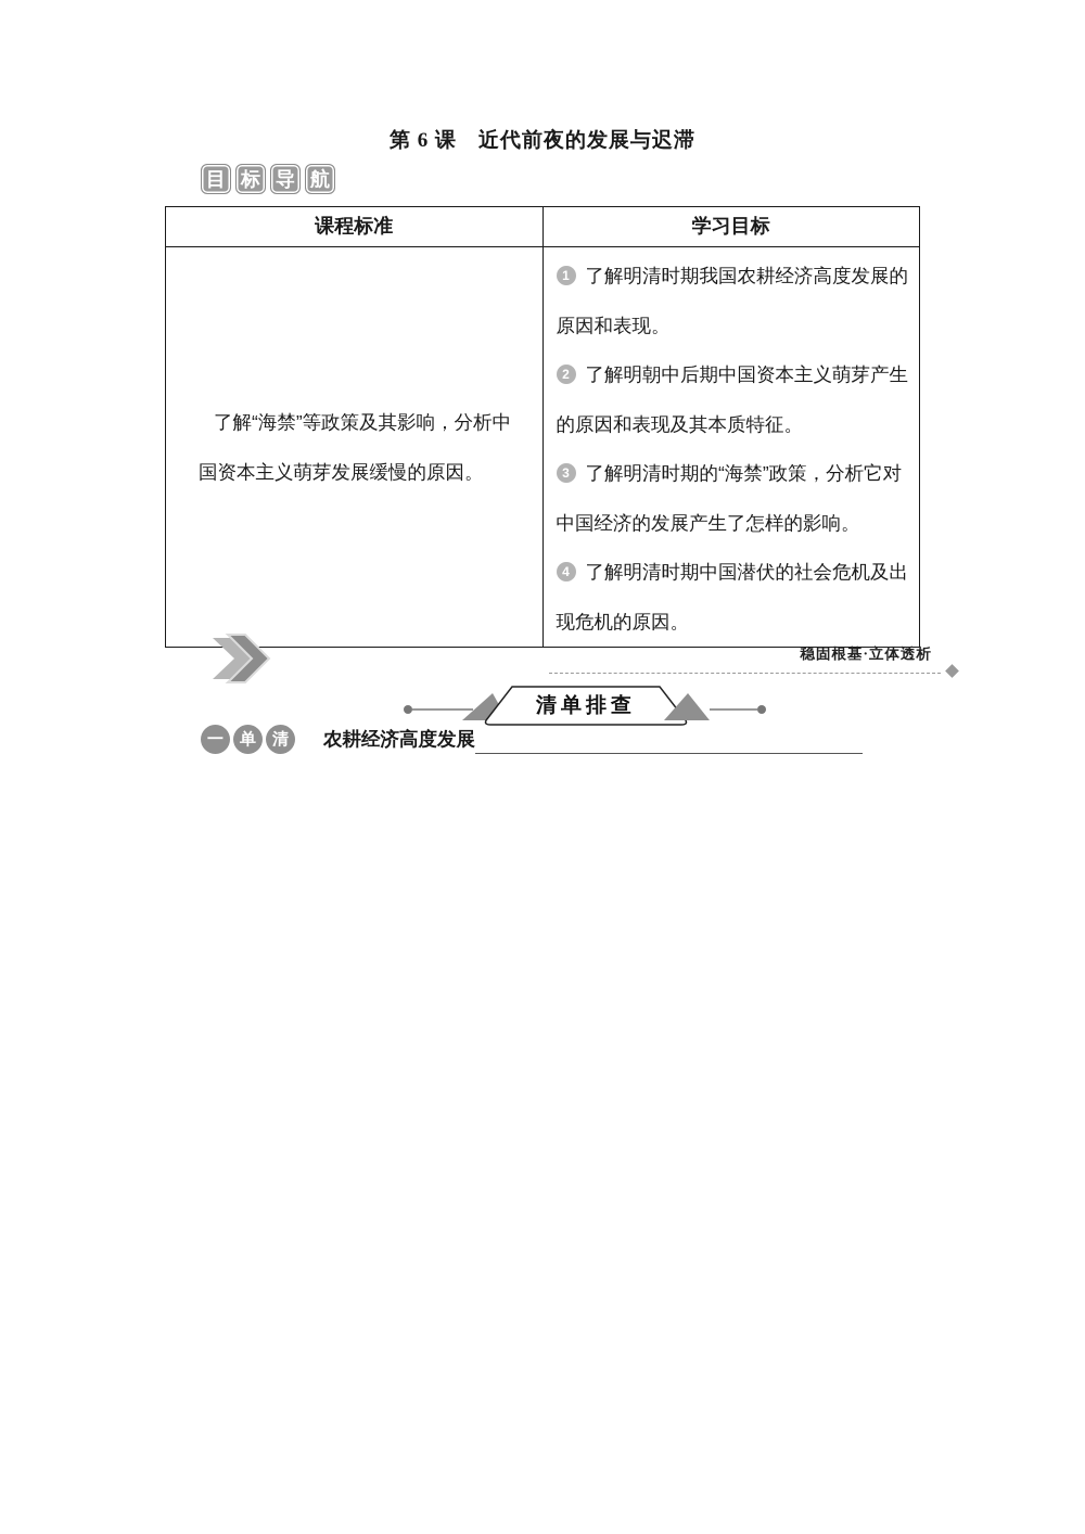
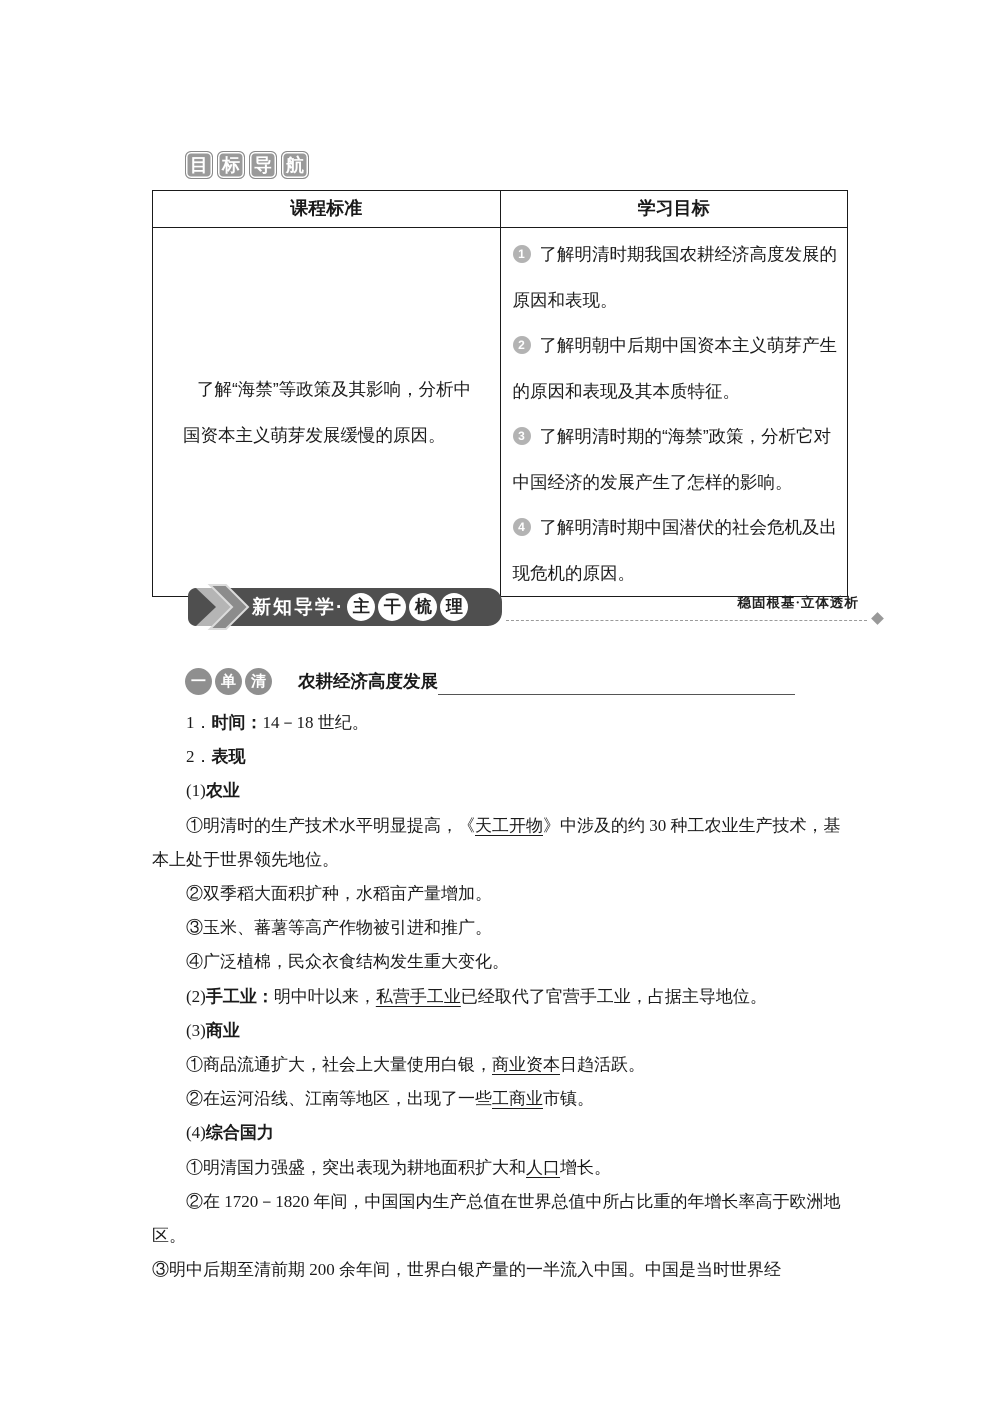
- 第 6 课 近代前夜的发展与迟滞
  目
  标
  导
  航
  课程标准	学习目标
  了解“海禁”等政策及其影响，分析中国资本主义萌芽发展缓慢的原因。	1 了解明清时期我国农耕经济高度发展的原因和表现。 2 了解明朝中后期中国资本主义萌芽产生的原因和表现及其本质特征。 3 了解明清时期的“海禁”政策，分析它对中国经济的发展产生了怎样的影响。 4 了解明清时期中国潜伏的社会危机及出现危机的原因。
+ 新知导学·
+ 主
+ 干
+ 梳
+ 理
  稳固根基·立体透析
- 清单排查
  一
  单
  清
  农耕经济高度发展
+ 1．时间：14－18 世纪。
+ 2．表现
+ (1)农业
+ ①明清时的生产技术水平明显提高，《天工开物》中涉及的约 30 种工农业生产技术，基本上处于世界领先地位。
+ ②双季稻大面积扩种，水稻亩产量增加。
+ ③玉米、蕃薯等高产作物被引进和推广。
+ ④广泛植棉，民众衣食结构发生重大变化。
+ (2)手工业：明中叶以来，私营手工业已经取代了官营手工业，占据主导地位。
+ (3)商业
+ ①商品流通扩大，社会上大量使用白银，商业资本日趋活跃。
+ ②在运河沿线、江南等地区，出现了一些工商业市镇。
+ (4)综合国力
+ ①明清国力强盛，突出表现为耕地面积扩大和人口增长。
+ ②在 1720－1820 年间，中国国内生产总值在世界总值中所占比重的年增长率高于欧洲地区。
+ ③明中后期至清前期 200 余年间，世界白银产量的一半流入中国。中国是当时世界经
